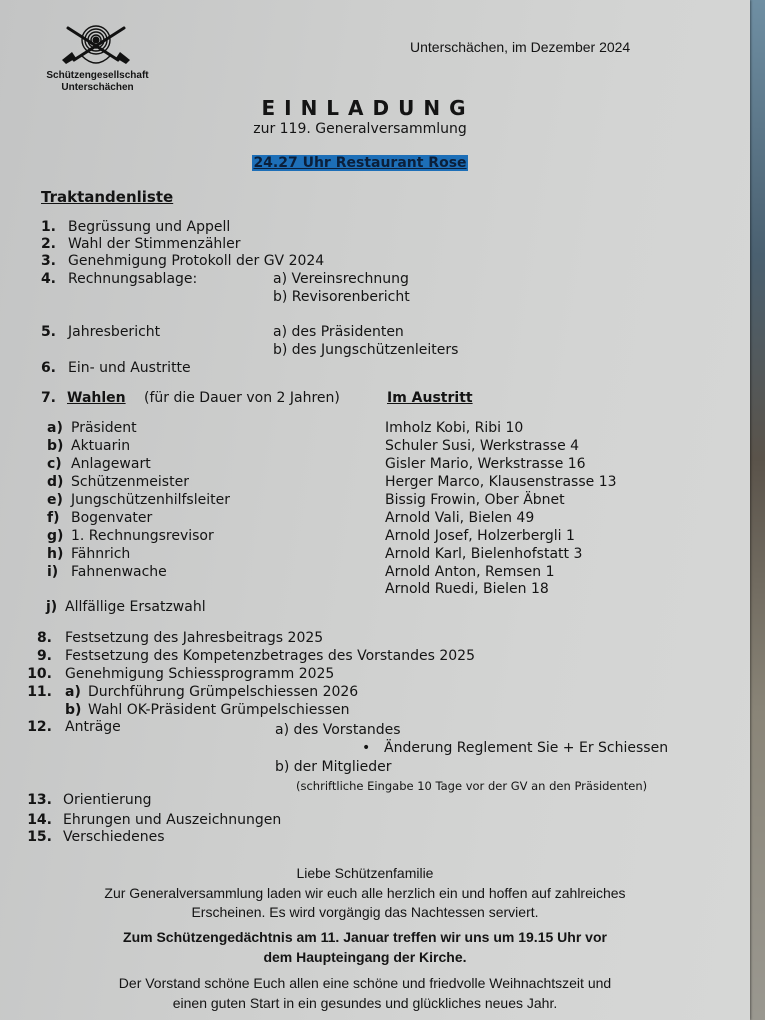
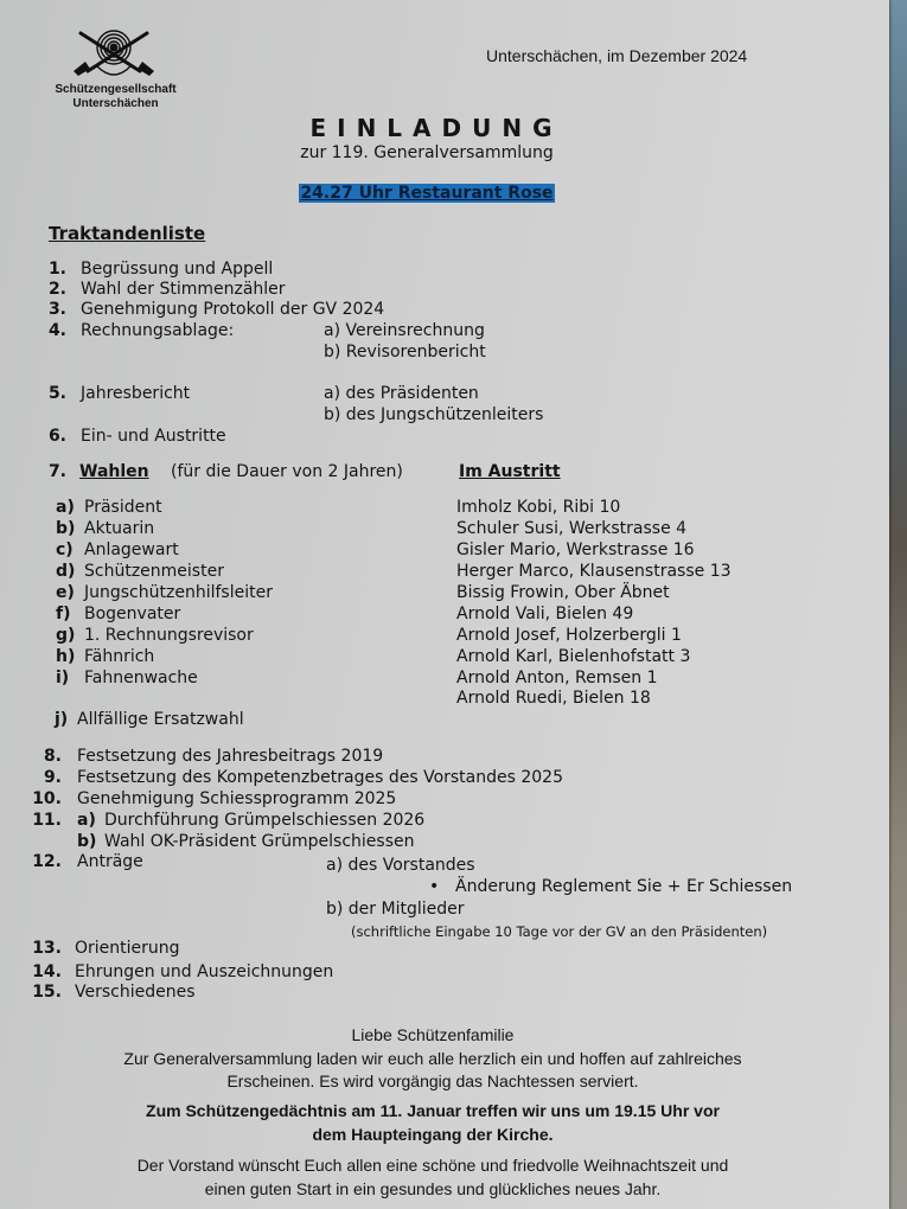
  Schützengesellschaft
  Unterschächen
  Unterschächen, im Dezember 2024
  EINLADUNG
  zur 119. Generalversammlung
  24.27 Uhr Restaurant Rose
  Traktandenliste
  1.
  Begrüssung und Appell
  2.
  Wahl der Stimmenzähler
  3.
  Genehmigung Protokoll der GV 2024
  4.
  Rechnungsablage:
  a) Vereinsrechnung
  b) Revisorenbericht
  5.
  Jahresbericht
  a) des Präsidenten
  b) des Jungschützenleiters
  6.
  Ein- und Austritte
  7.
  Wahlen
  (für die Dauer von 2 Jahren)
  Im Austritt
  a)
  Präsident
  Imholz Kobi, Ribi 10
  b)
  Aktuarin
  Schuler Susi, Werkstrasse 4
  c)
  Anlagewart
  Gisler Mario, Werkstrasse 16
  d)
  Schützenmeister
  Herger Marco, Klausenstrasse 13
  e)
  Jungschützenhilfsleiter
  Bissig Frowin, Ober Äbnet
  f)
  Bogenvater
  Arnold Vali, Bielen 49
  g)
  1. Rechnungsrevisor
  Arnold Josef, Holzerbergli 1
  h)
  Fähnrich
  Arnold Karl, Bielenhofstatt 3
  i)
  Fahnenwache
  Arnold Anton, Remsen 1
  Arnold Ruedi, Bielen 18
  j)
  Allfällige Ersatzwahl
  8.
- Festsetzung des Jahresbeitrags 2025
+ Festsetzung des Jahresbeitrags 2019
  9.
  Festsetzung des Kompetenzbetrages des Vorstandes 2025
  10.
  Genehmigung Schiessprogramm 2025
  11.
  a)
  Durchführung Grümpelschiessen 2026
  b)
  Wahl OK-Präsident Grümpelschiessen
  12.
  Anträge
  a) des Vorstandes
  •
  Änderung Reglement Sie + Er Schiessen
  b) der Mitglieder
  (schriftliche Eingabe 10 Tage vor der GV an den Präsidenten)
  13.
  Orientierung
  14.
  Ehrungen und Auszeichnungen
  15.
  Verschiedenes
  Liebe Schützenfamilie
  Zur Generalversammlung laden wir euch alle herzlich ein und hoffen auf zahlreiches
  Erscheinen. Es wird vorgängig das Nachtessen serviert.
  Zum Schützengedächtnis am 11. Januar treffen wir uns um 19.15 Uhr vor
  dem Haupteingang der Kirche.
- Der Vorstand schöne Euch allen eine schöne und friedvolle Weihnachtszeit und
+ Der Vorstand wünscht Euch allen eine schöne und friedvolle Weihnachtszeit und
  einen guten Start in ein gesundes und glückliches neues Jahr.
